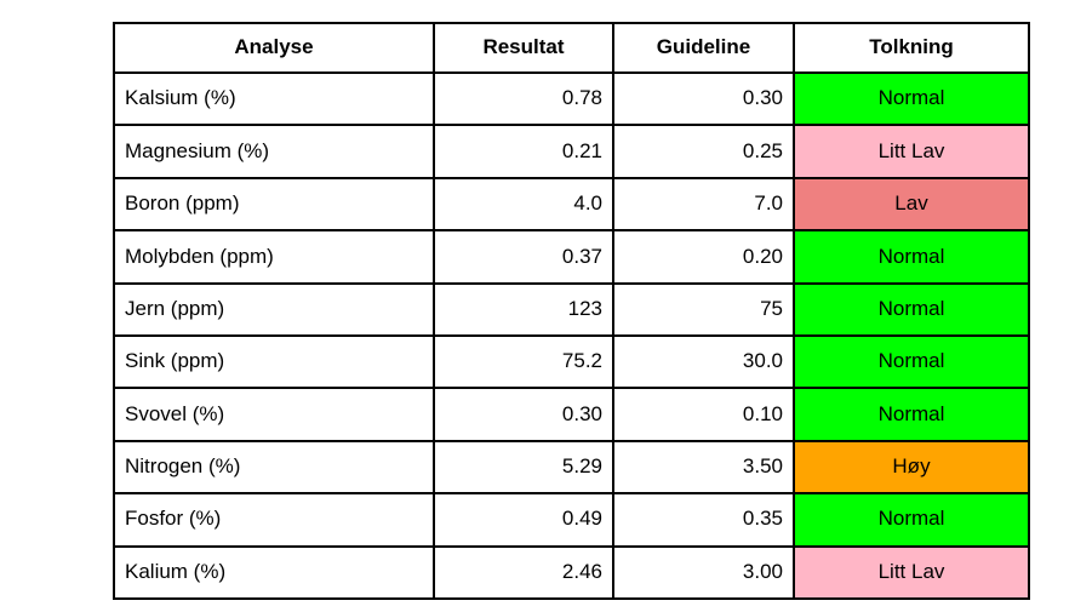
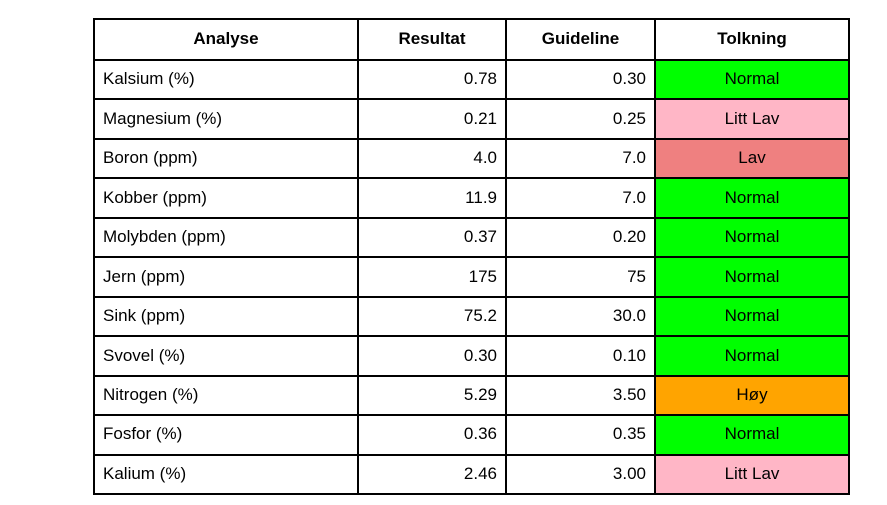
  Analyse	Resultat	Guideline	Tolkning
  Kalsium (%)	0.78	0.30	Normal
  Magnesium (%)	0.21	0.25	Litt Lav
  Boron (ppm)	4.0	7.0	Lav
+ Kobber (ppm)	11.9	7.0	Normal
  Molybden (ppm)	0.37	0.20	Normal
- Jern (ppm)	123	75	Normal
+ Jern (ppm)	175	75	Normal
  Sink (ppm)	75.2	30.0	Normal
  Svovel (%)	0.30	0.10	Normal
  Nitrogen (%)	5.29	3.50	Høy
- Fosfor (%)	0.49	0.35	Normal
+ Fosfor (%)	0.36	0.35	Normal
  Kalium (%)	2.46	3.00	Litt Lav
